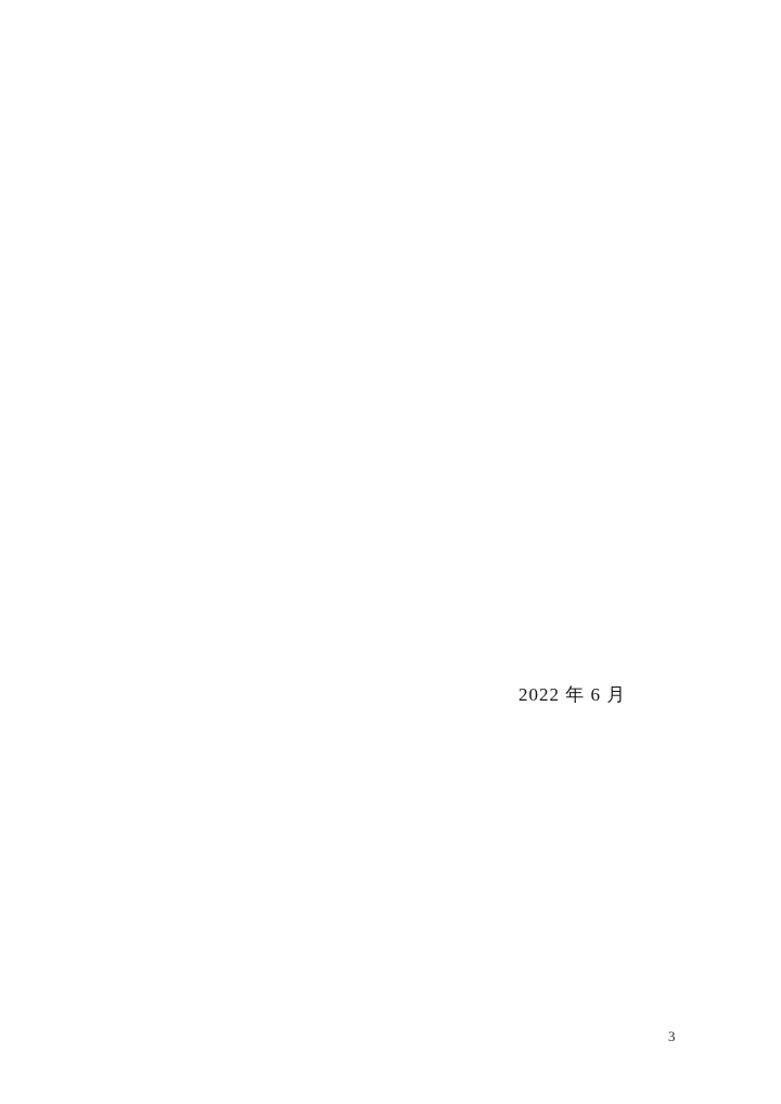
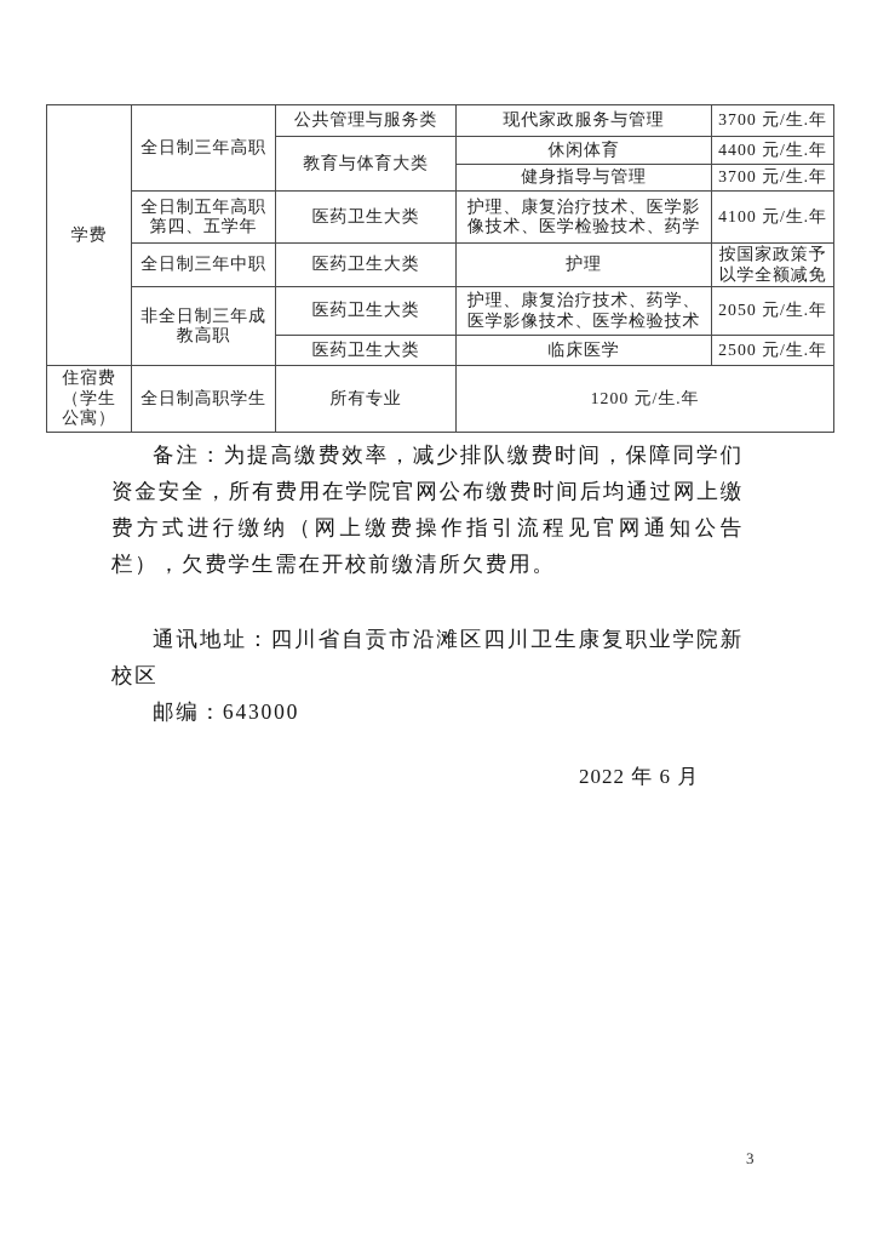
+ 学费	全日制三年高职	公共管理与服务类	现代家政服务与管理	3700 元/生.年
+ 教育与体育大类	休闲体育	4400 元/生.年
+ 健身指导与管理	3700 元/生.年
+ 全日制五年高职 第四、五学年	医药卫生大类	护理、康复治疗技术、医学影像技术、医学检验技术、药学	4100 元/生.年
+ 全日制三年中职	医药卫生大类	护理	按国家政策予 以学全额减免
+ 非全日制三年成 教高职	医药卫生大类	护理、康复治疗技术、药学、医学影像技术、医学检验技术	2050 元/生.年
+ 医药卫生大类	临床医学	2500 元/生.年
+ 住宿费 （学生 公寓）	全日制高职学生	所有专业	1200 元/生.年
+ 备注：为提高缴费效率，减少排队缴费时间，保障同学们资金安全，所有费用在学院官网公布缴费时间后均通过网上缴费方式进行缴纳（网上缴费操作指引流程见官网通知公告栏），欠费学生需在开校前缴清所欠费用。
+ 通讯地址：四川省自贡市沿滩区四川卫生康复职业学院新校区
+ 邮编：643000
  2022 年 6 月
  3
